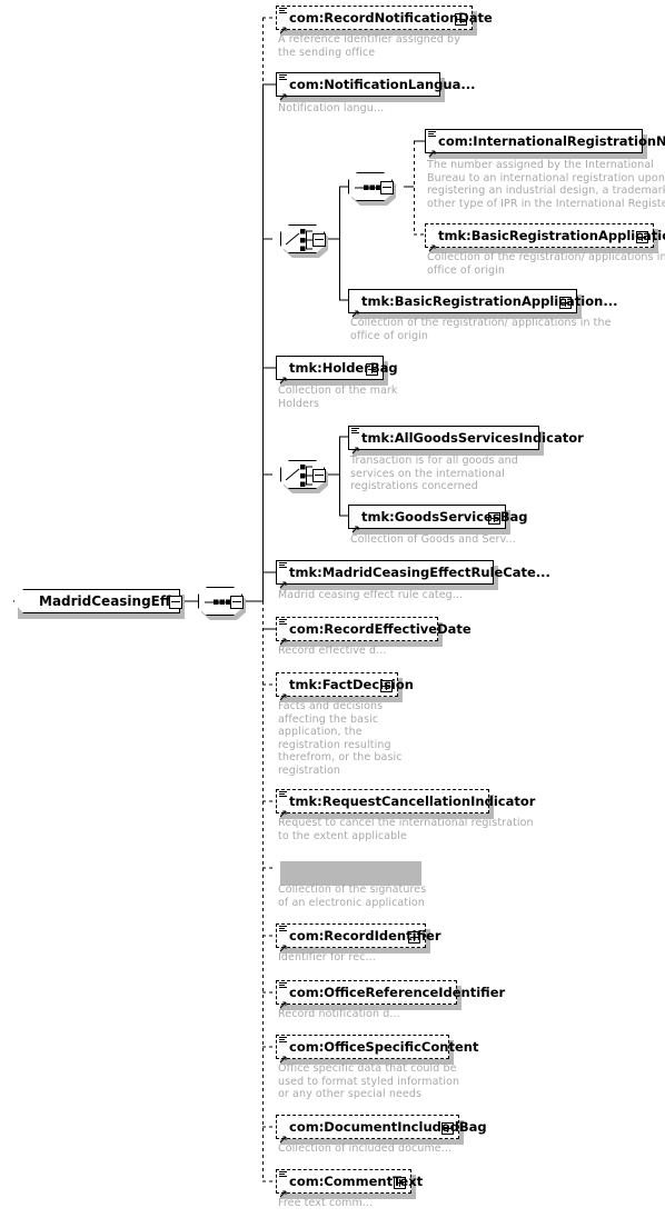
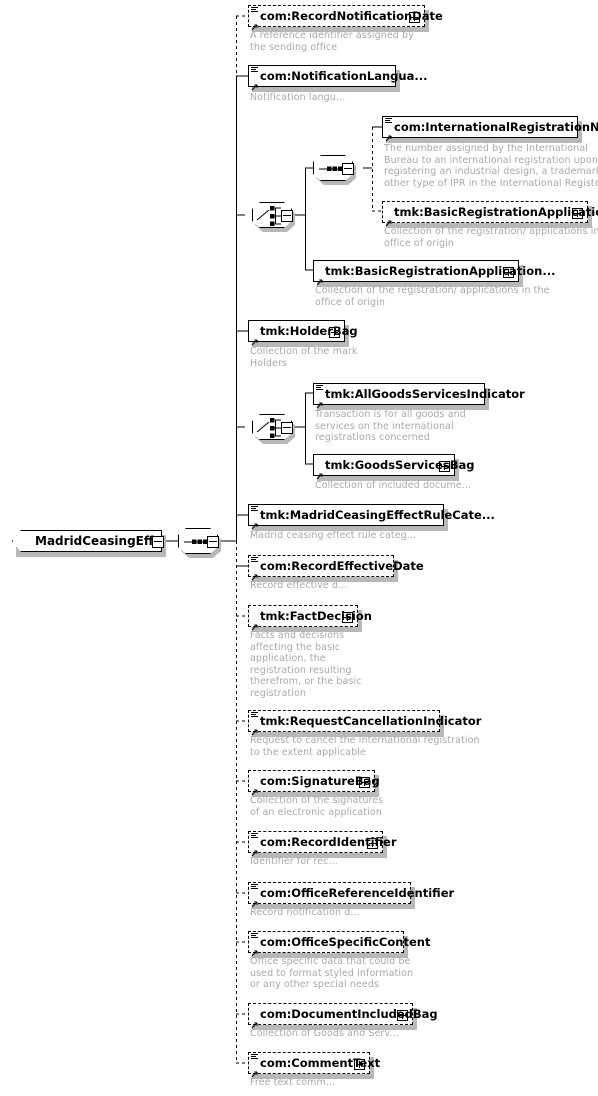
  com:RecordNotificationDate
  A reference identifier assigned by
  the sending office
  com:NotificationLangua...
  Notification langu...
  com:InternationalRegistrationN
  The number assigned by the International
  Bureau to an international registration upon
  registering an industrial design, a trademar
  other type of IPR in the International Regist
  tmk:BasicRegistrationApplicati
  Collection of the registration/ applications in
  office of origin
  tmk:BasicRegistrationApplication...
  Collection of the registration/ applications in the
  office of origin
  tmk:HolderBag
  Collection of the mark
  Holders
  tmk:AllGoodsServicesIndicator
  Transaction is for all goods and
  services on the international
  registrations concerned
  tmk:GoodsServicesBag
- Collection of Goods and Serv...
+ Collection of included docume...
  tmk:MadridCeasingEffectRuleCate...
  Madrid ceasing effect rule categ...
  com:RecordEffectiveDate
  Record effective d...
  tmk:FactDecision
  Facts and decisions
  affecting the basic
  application, the
  registration resulting
  therefrom, or the basic
  registration
  tmk:RequestCancellationIndicator
  Request to cancel the international registration
  to the extent applicable
+ com:SignatureBag
  Collection of the signatures
  of an electronic application
  com:RecordIdentifier
  Identifier for rec...
  com:OfficeReferenceIdentifier
  Record notification d...
  com:OfficeSpecificContent
  Office specific data that could be
  used to format styled information
  or any other special needs
  com:DocumentIncludedBag
- Collection of included docume...
+ Collection of Goods and Serv...
  com:CommentText
  Free text comm...
